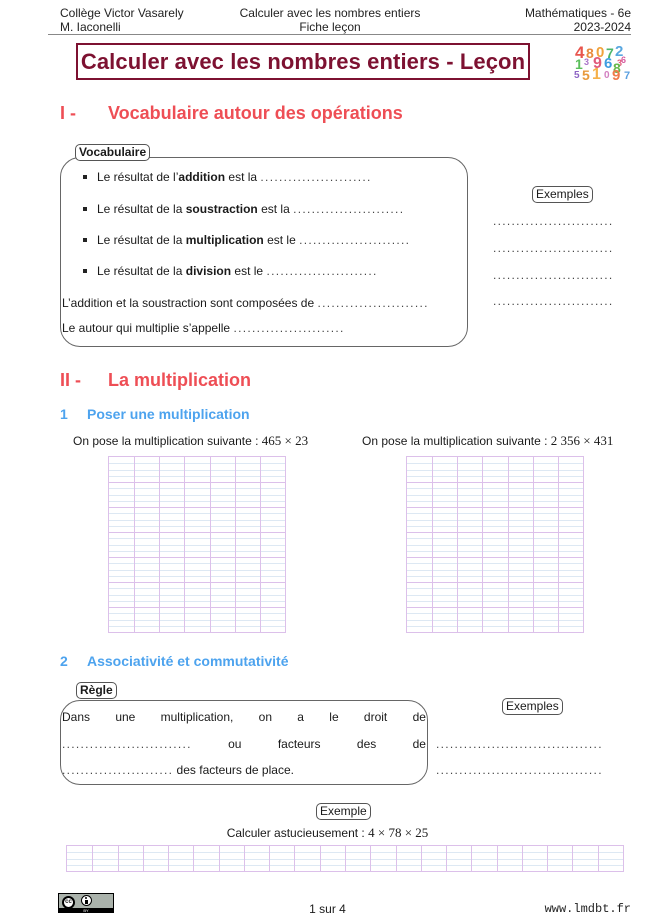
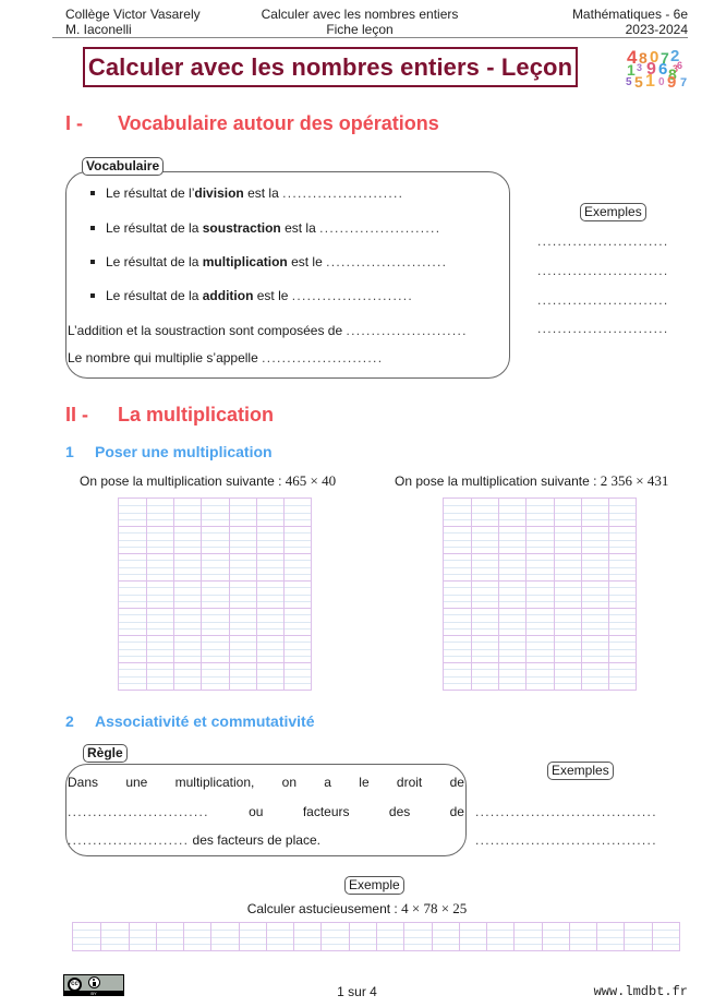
  Collège Victor Vasarely
  M. Iaconelli
  Calculer avec les nombres entiers
  Fiche leçon
  Mathématiques - 6e
  2023-2024
  Calculer avec les nombres entiers - Leçon
  4
  8
  0
  7
  2
  1
  3
  6
  9
  3
  6
  8
  5
  5
  1
  0
  9
  7
  I - Vocabulaire autour des opérations
  Vocabulaire
- Le résultat de l’addition est la ........................
+ Le résultat de l’division est la ........................
  Le résultat de la soustraction est la ........................
  Le résultat de la multiplication est le ........................
- Le résultat de la division est le ........................
+ Le résultat de la addition est le ........................
  L’addition et la soustraction sont composées de ........................
- Le autour qui multiplie s’appelle ........................
+ Le nombre qui multiplie s’appelle ........................
  Exemples
  ..........................
  ..........................
  ..........................
  ..........................
  II - La multiplication
  1 Poser une multiplication
- On pose la multiplication suivante : 465 × 23
+ On pose la multiplication suivante : 465 × 40
  On pose la multiplication suivante : 2 356 × 431
  2 Associativité et commutativité
  Règle
  Dans
  une
  multiplication,
  on
  a
  le
  droit
  de
  ............................
  ou
  facteurs
  des
  de
  ........................ des facteurs de place.
  Exemples
  ....................................
  ....................................
  Exemple
  Calculer astucieusement : 4 × 78 × 25
  1 sur 4
  www.lmdbt.fr
